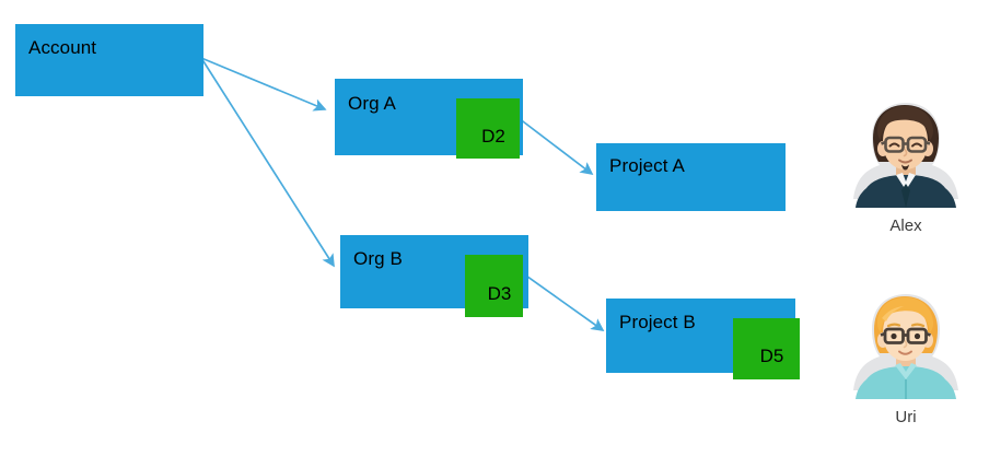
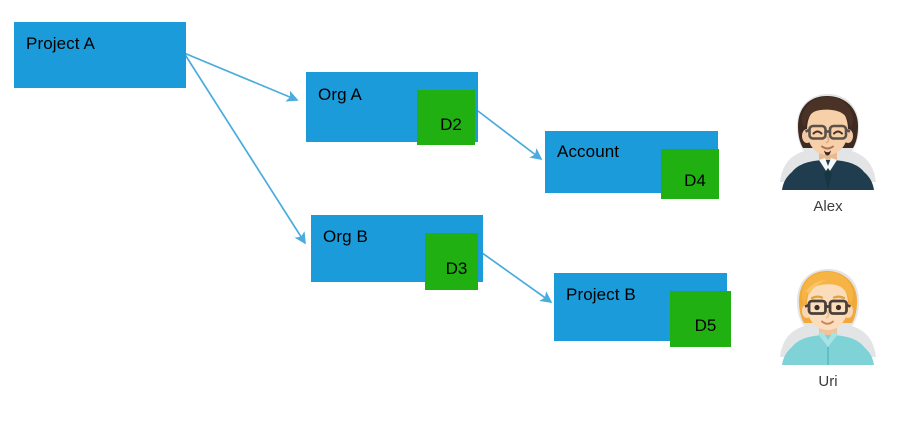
- Account
+ Project A
  Org A
  D2
- Project A
+ Account
+ D4
  Org B
  D3
  Project B
  D5
  Alex
  Uri
